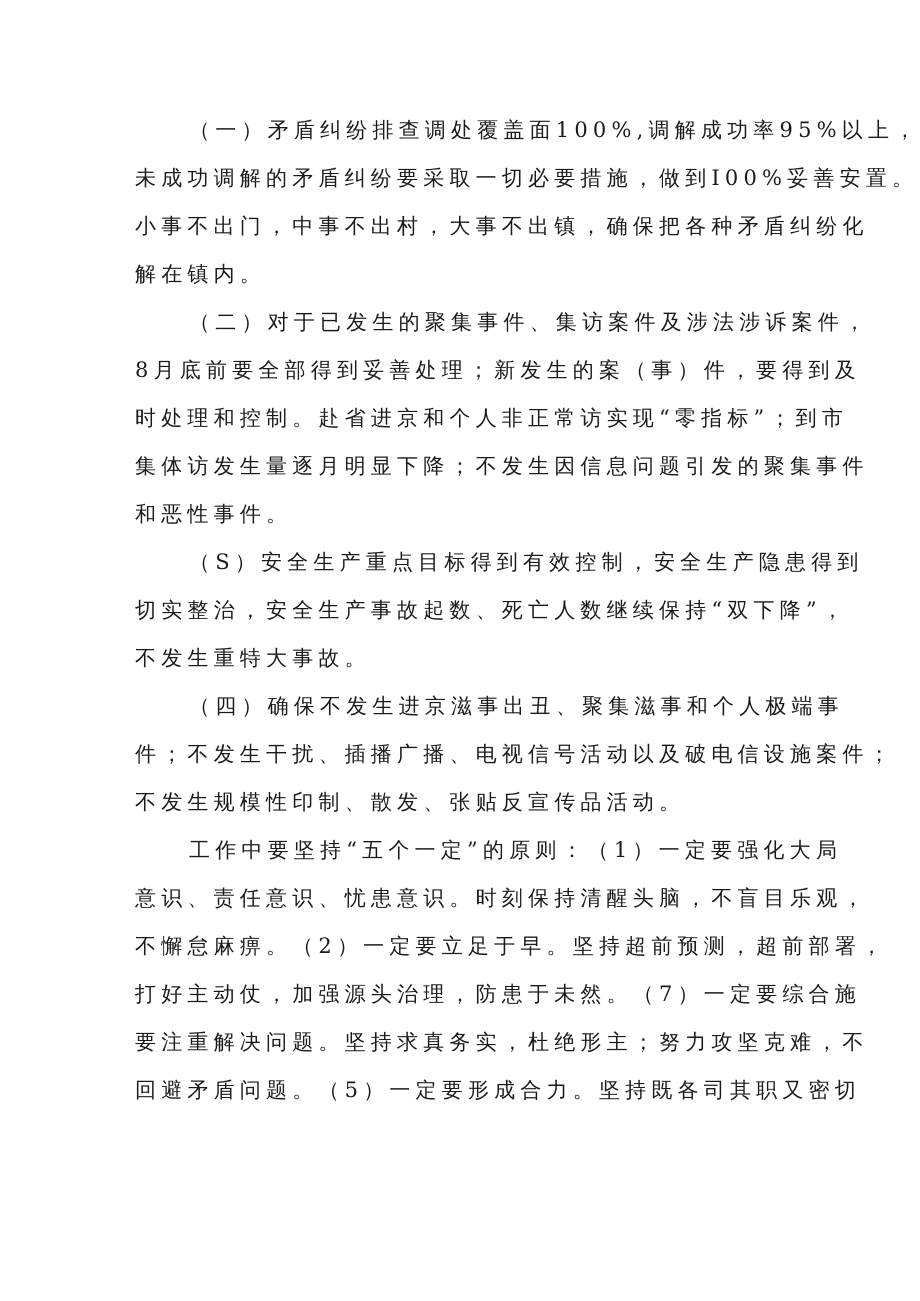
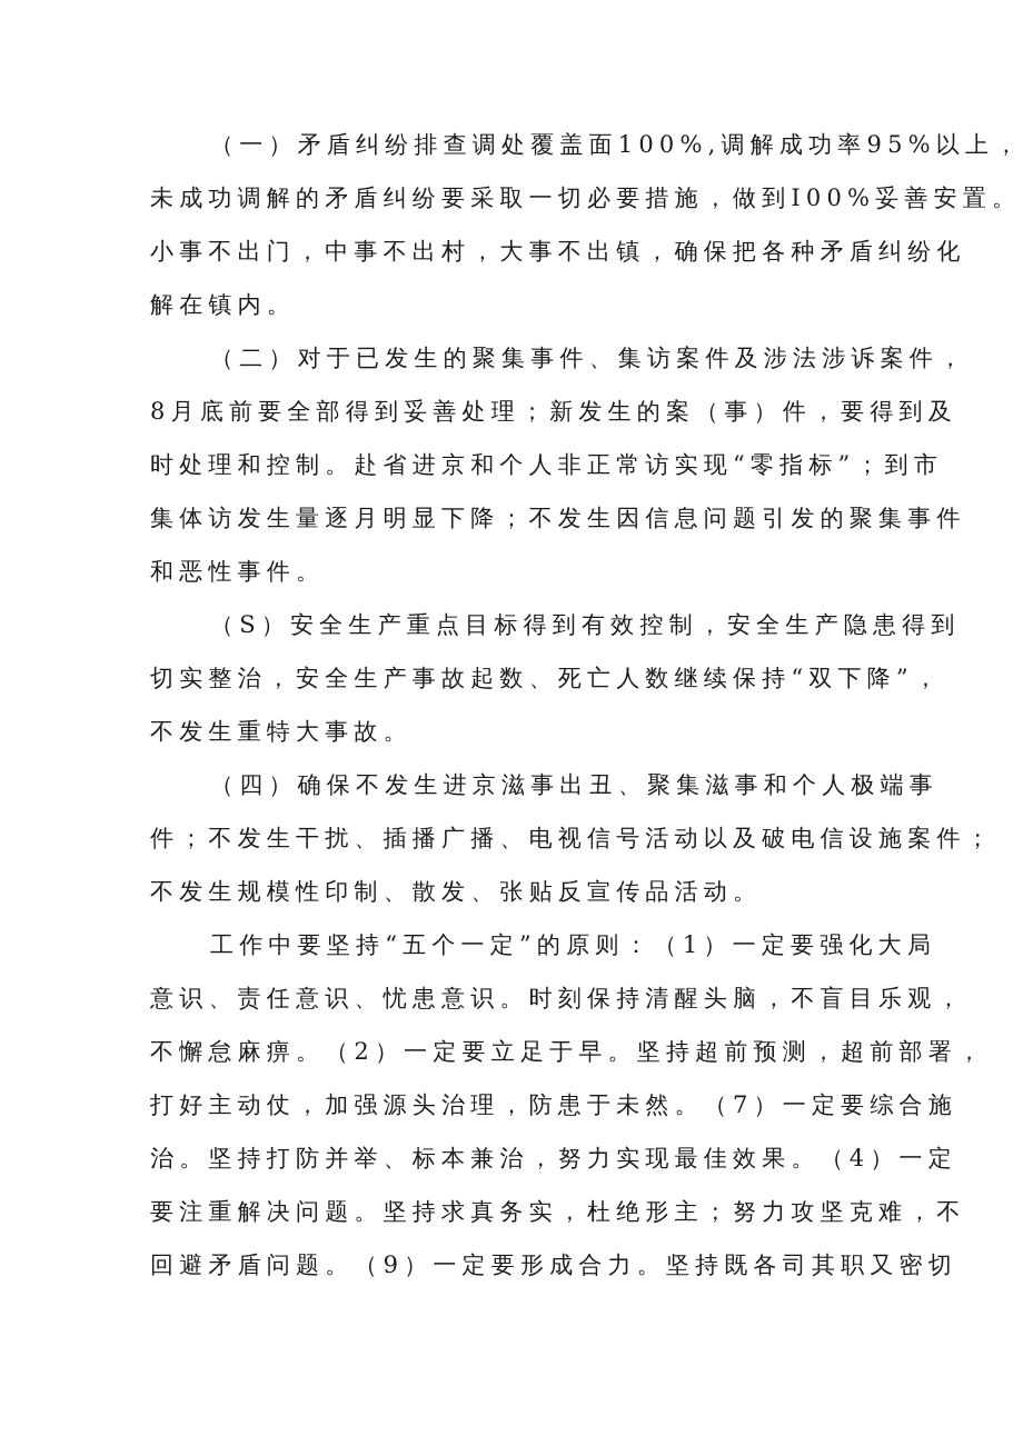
  （一）矛盾纠纷排查调处覆盖面100%,调解成功率95%以上，
  未成功调解的矛盾纠纷要采取一切必要措施，做到I00%妥善安置。
  小事不出门，中事不出村，大事不出镇，确保把各种矛盾纠纷化
  解在镇内。
  （二）对于已发生的聚集事件、集访案件及涉法涉诉案件，
  8月底前要全部得到妥善处理；新发生的案（事）件，要得到及
  时处理和控制。赴省进京和个人非正常访实现“零指标”；到市
  集体访发生量逐月明显下降；不发生因信息问题引发的聚集事件
  和恶性事件。
  （S）安全生产重点目标得到有效控制，安全生产隐患得到
  切实整治，安全生产事故起数、死亡人数继续保持“双下降”，
  不发生重特大事故。
  （四）确保不发生进京滋事出丑、聚集滋事和个人极端事
  件；不发生干扰、插播广播、电视信号活动以及破电信设施案件；
  不发生规模性印制、散发、张贴反宣传品活动。
  工作中要坚持“五个一定”的原则：（1）一定要强化大局
  意识、责任意识、忧患意识。时刻保持清醒头脑，不盲目乐观，
  不懈怠麻痹。（2）一定要立足于早。坚持超前预测，超前部署，
  打好主动仗，加强源头治理，防患于未然。（7）一定要综合施
+ 治。坚持打防并举、标本兼治，努力实现最佳效果。（4）一定
  要注重解决问题。坚持求真务实，杜绝形主；努力攻坚克难，不
- 回避矛盾问题。（5）一定要形成合力。坚持既各司其职又密切
+ 回避矛盾问题。（9）一定要形成合力。坚持既各司其职又密切
